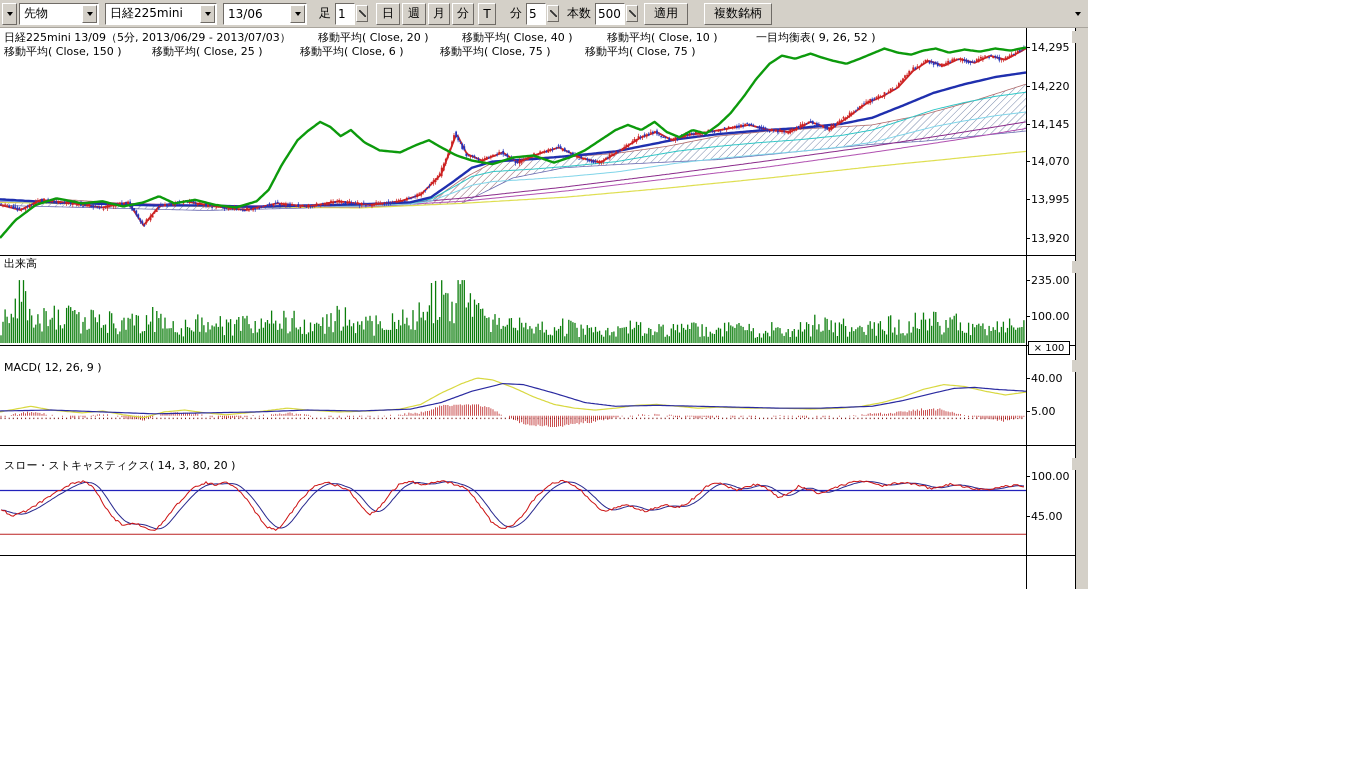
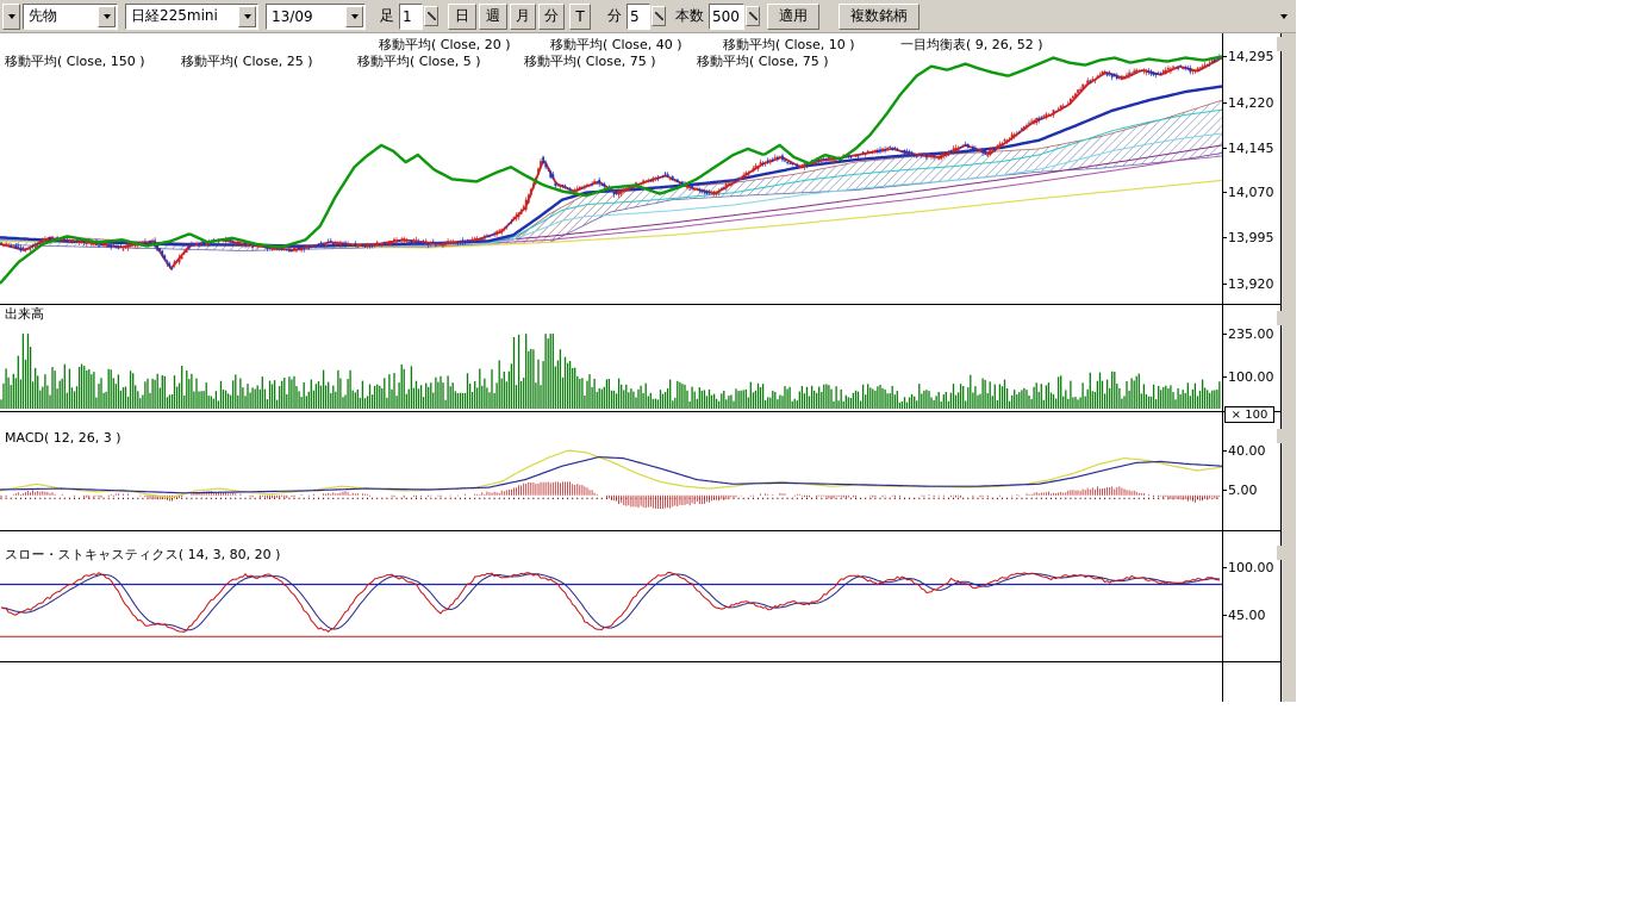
  先物
  日経225mini
- 13/06
+ 13/09
  足
  1
  日
  週
  月
  分
  T
  分
  5
  本数
  500
  適用
  複数銘柄
- 日経225mini 13/09（5分, 2013/06/29 - 2013/07/03）
  移動平均( Close, 20 )
  移動平均( Close, 40 )
  移動平均( Close, 10 )
  一目均衡表( 9, 26, 52 )
  移動平均( Close, 150 )
  移動平均( Close, 25 )
- 移動平均( Close, 6 )
+ 移動平均( Close, 5 )
  移動平均( Close, 75 )
  移動平均( Close, 75 )
  出来高
- MACD( 12, 26, 9 )
+ MACD( 12, 26, 3 )
  スロー・ストキャスティクス( 14, 3, 80, 20 )
  14,295
  14,220
  14,145
  14,070
  13,995
  13,920
  235.00
  100.00
  × 100
  40.00
  5.00
  100.00
  45.00
